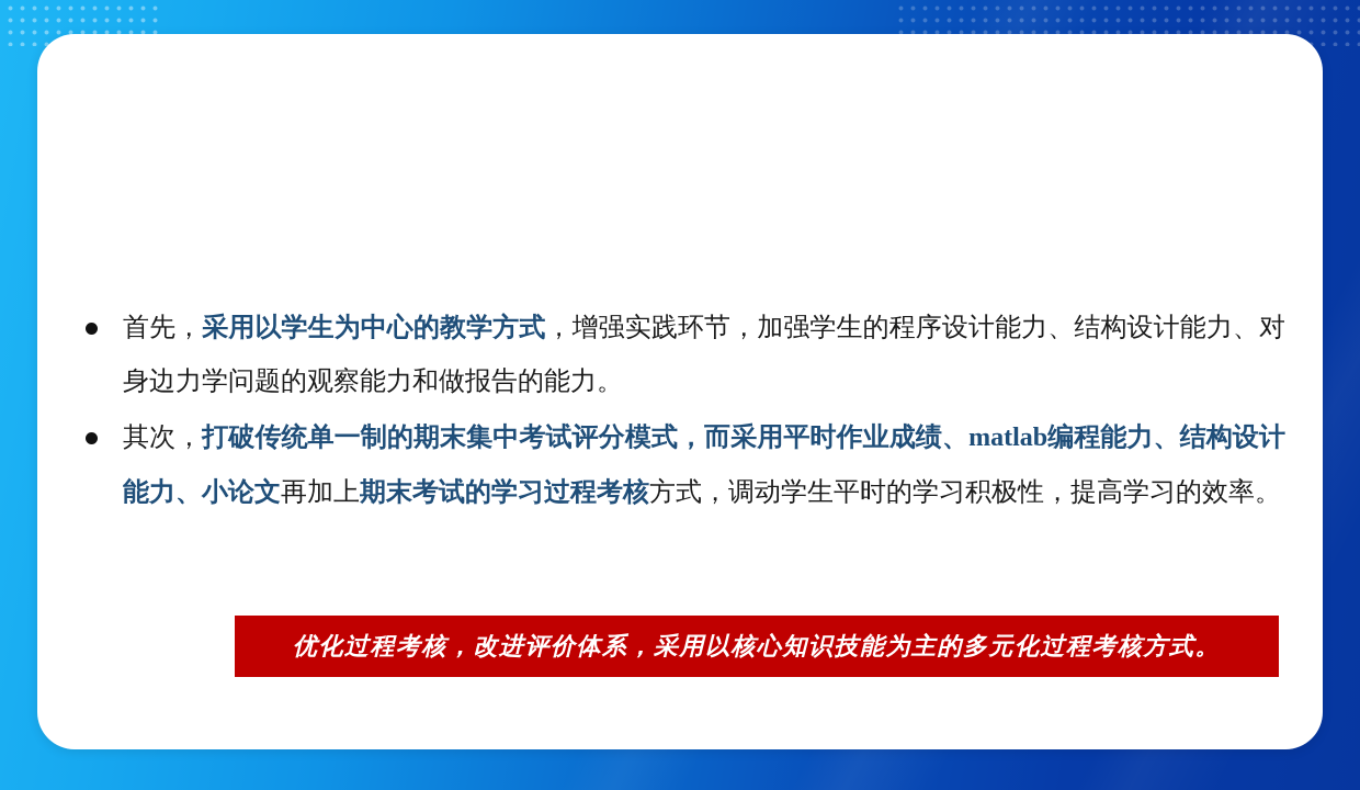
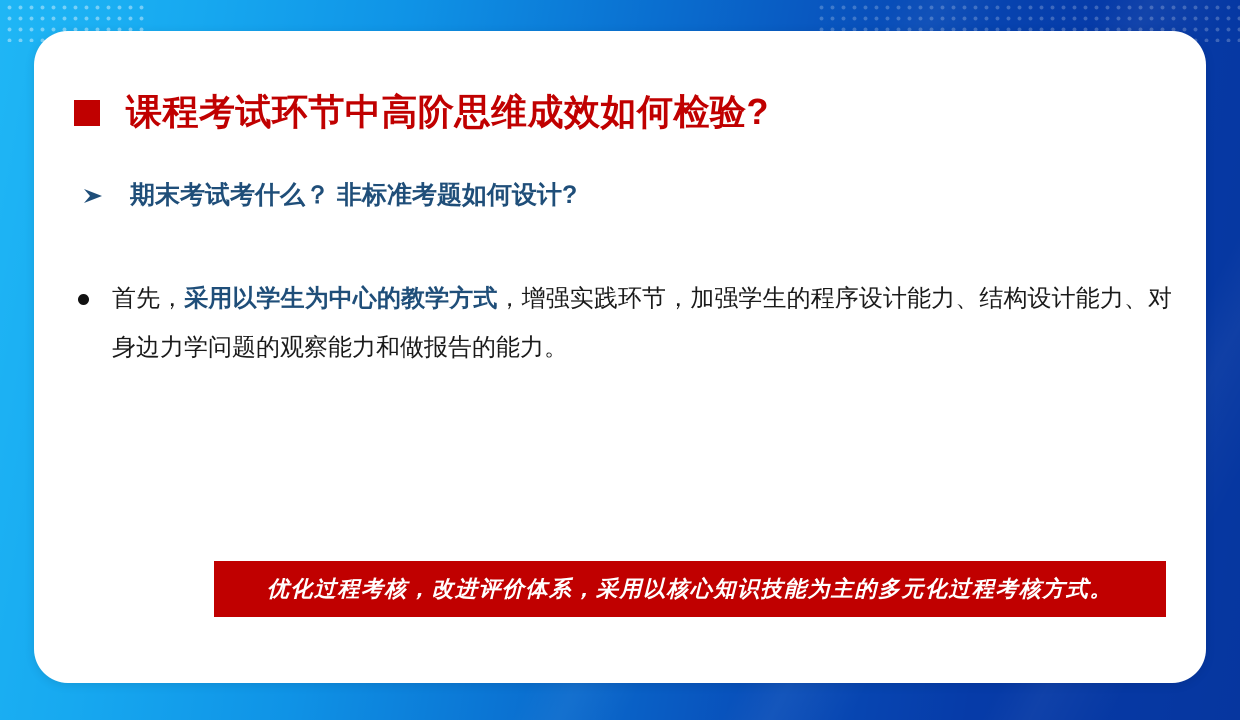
+ 课程考试环节中高阶思维成效如何检验?
+ 期末考试考什么？ 非标准考题如何设计?
  首先，采用以学生为中心的教学方式，增强实践环节，加强学生的程序设计能力、结构设计能力、对身边力学问题的观察能力和做报告的能力。
- 其次，打破传统单一制的期末集中考试评分模式，而采用平时作业成绩、matlab编程能力、结构设计能力、小论文再加上期末考试的学习过程考核方式，调动学生平时的学习积极性，提高学习的效率。
  优化过程考核，改进评价体系，采用以核心知识技能为主的多元化过程考核方式。
